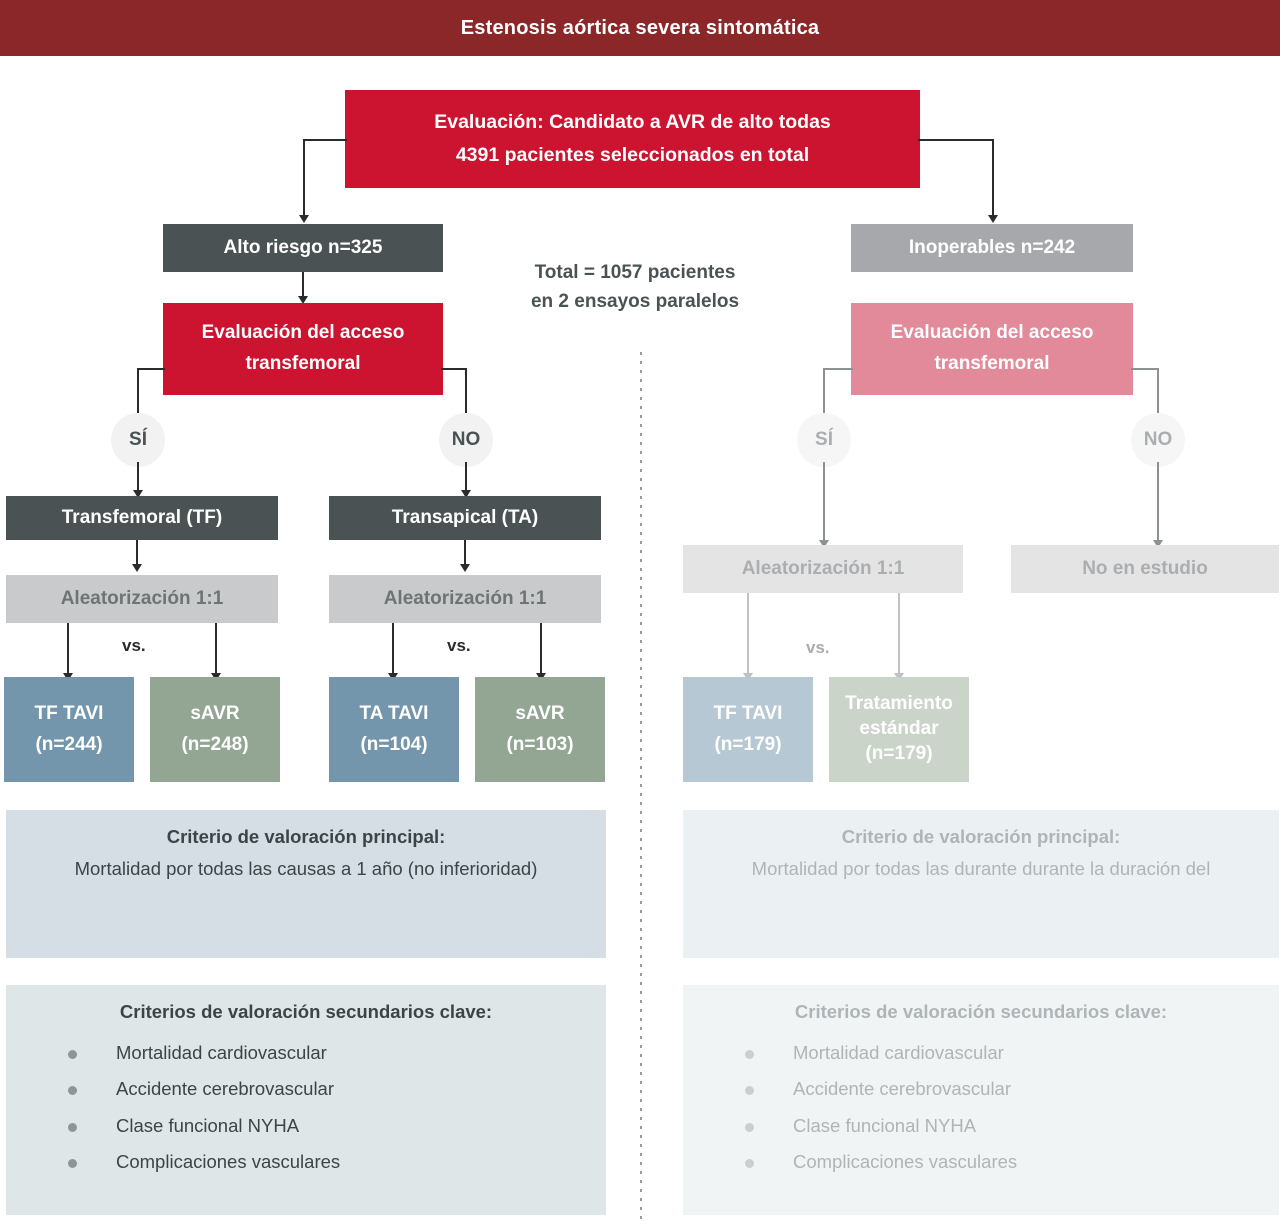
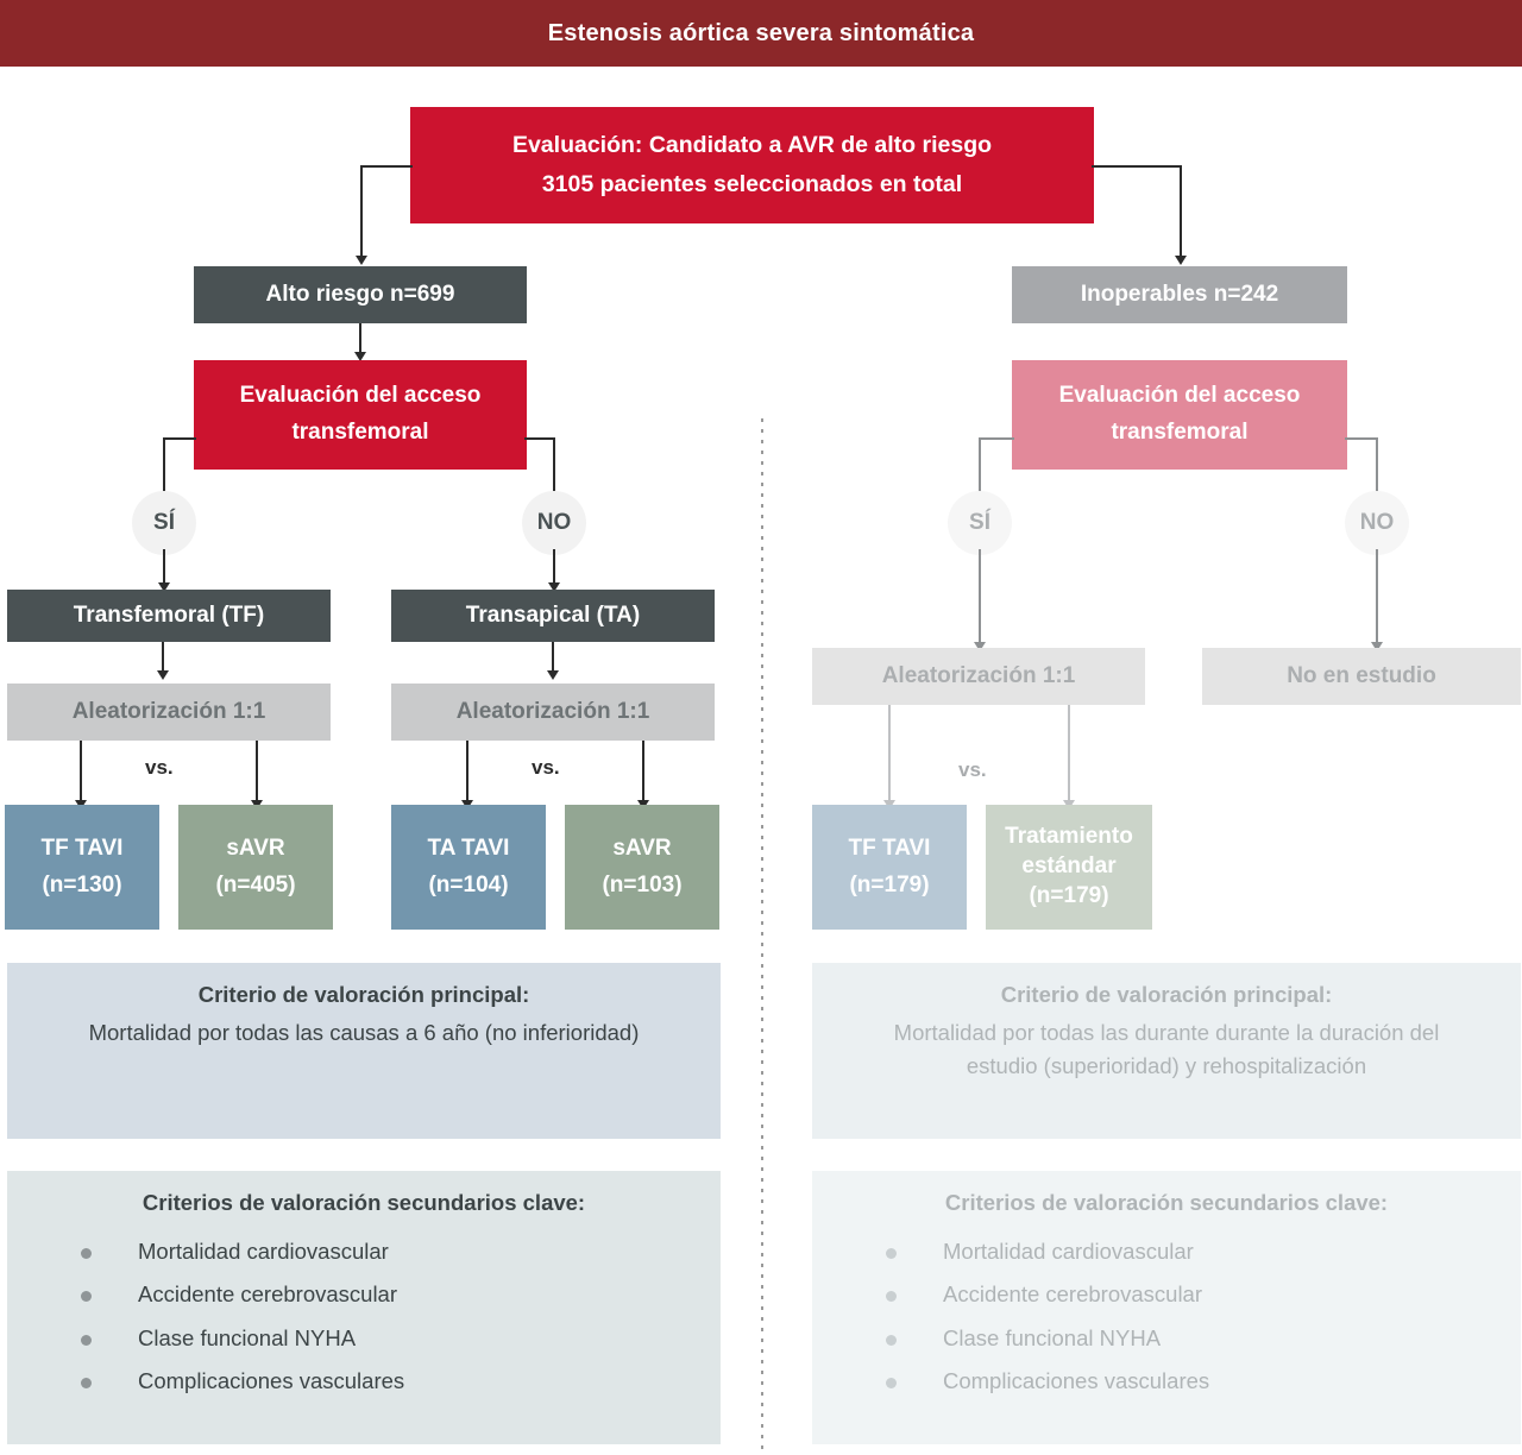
  Estenosis aórtica severa sintomática
- Evaluación: Candidato a AVR de alto todas
+ Evaluación: Candidato a AVR de alto riesgo
- 4391 pacientes seleccionados en total
+ 3105 pacientes seleccionados en total
- Total = 1057 pacientes
- en 2 ensayos paralelos
- Alto riesgo n=325
+ Alto riesgo n=699
  Evaluación del acceso
  transfemoral
  SÍ
  NO
  Transfemoral (TF)
  Transapical (TA)
  Aleatorización 1:1
  Aleatorización 1:1
  vs.
  vs.
  TF TAVI
- (n=244)
+ (n=130)
  sAVR
- (n=248)
+ (n=405)
  TA TAVI
  (n=104)
  sAVR
  (n=103)
  Criterio de valoración principal:
- Mortalidad por todas las causas a 1 año (no inferioridad)
+ Mortalidad por todas las causas a 6 año (no inferioridad)
  Criterios de valoración secundarios clave:
  Mortalidad cardiovascular
  Accidente cerebrovascular
  Clase funcional NYHA
  Complicaciones vasculares
  Inoperables n=242
  Evaluación del acceso
  transfemoral
  SÍ
  NO
  Aleatorización 1:1
  No en estudio
  vs.
  TF TAVI
  (n=179)
  Tratamiento
  estándar
  (n=179)
  Criterio de valoración principal:
  Mortalidad por todas las durante durante la duración del
+ estudio (superioridad) y rehospitalización
  Criterios de valoración secundarios clave:
  Mortalidad cardiovascular
  Accidente cerebrovascular
  Clase funcional NYHA
  Complicaciones vasculares
